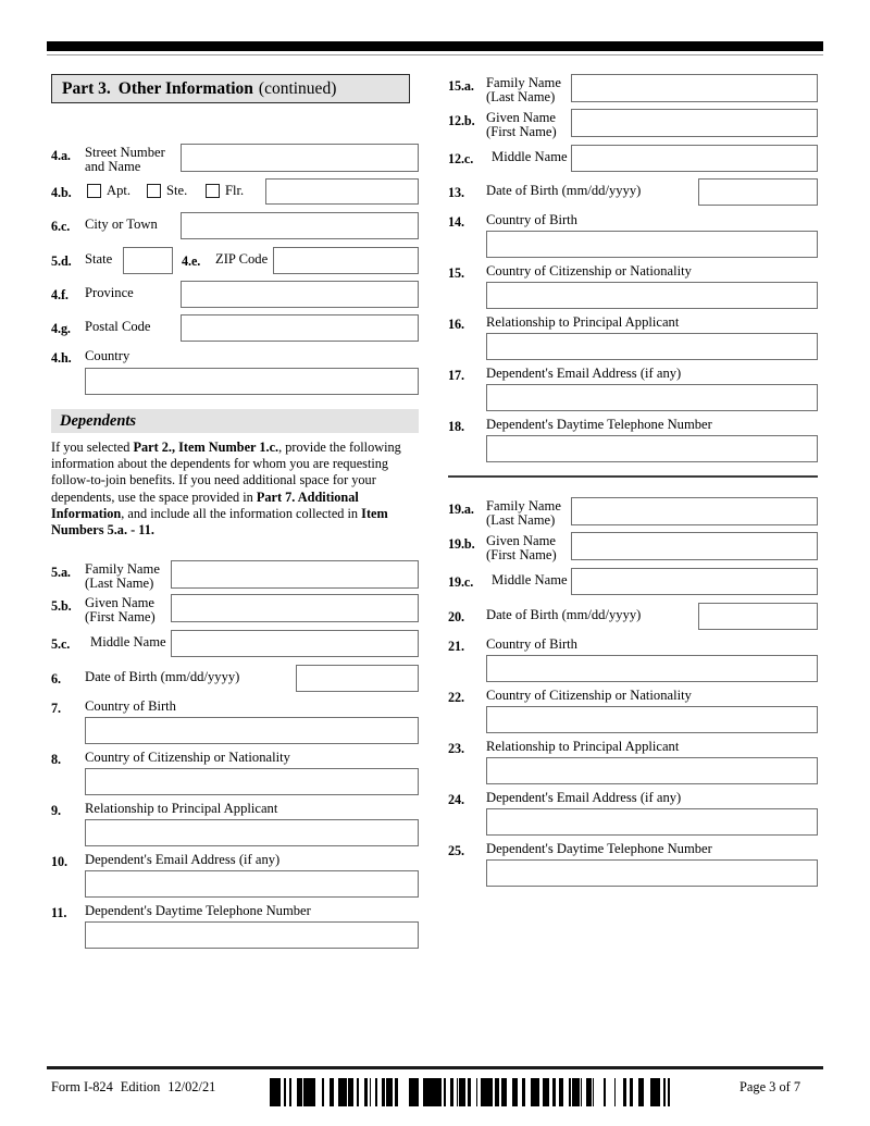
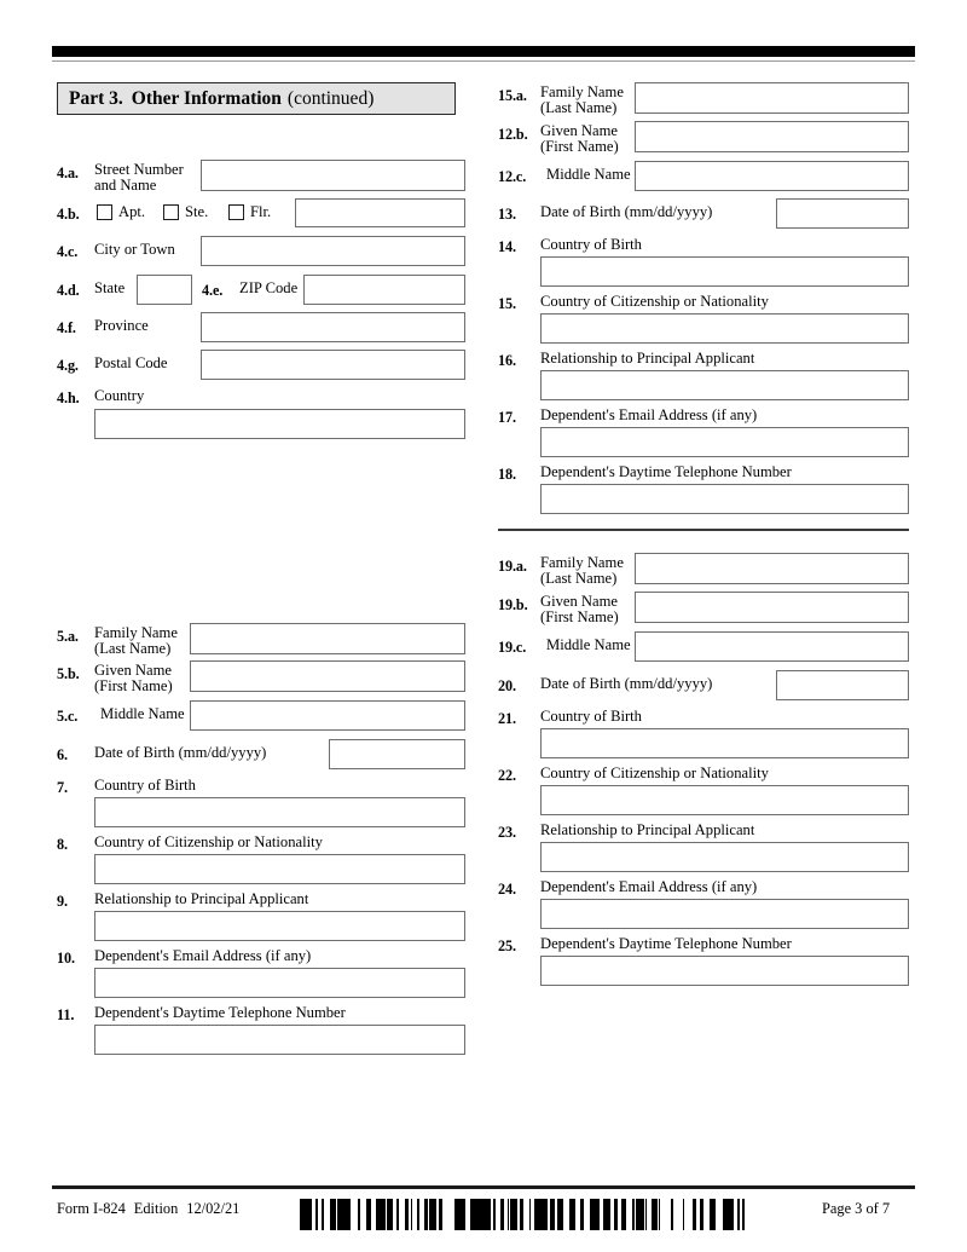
  Part 3.
  Other Information
  (continued)
  4.a.
  Street Number
  and Name
  4.b.
  Apt.
  Ste.
  Flr.
- 6.c.
+ 4.c.
  City or Town
- 5.d.
+ 4.d.
  State
  4.e.
  ZIP Code
  4.f.
  Province
  4.g.
  Postal Code
  4.h.
  Country
- Dependents
- If you selected Part 2., Item Number 1.c., provide the following information about the dependents for whom you are requesting follow-to-join benefits. If you need additional space for your dependents, use the space provided in Part 7. Additional Information, and include all the information collected in Item Numbers 5.a. - 11.
  5.a.
  Family Name
  (Last Name)
  5.b.
  Given Name
  (First Name)
  5.c.
  Middle Name
  6.
  Date of Birth (mm/dd/yyyy)
  7.
  Country of Birth
  8.
  Country of Citizenship or Nationality
  9.
  Relationship to Principal Applicant
  10.
  Dependent's Email Address (if any)
  11.
  Dependent's Daytime Telephone Number
  15.a.
  Family Name
  (Last Name)
  12.b.
  Given Name
  (First Name)
  12.c.
  Middle Name
  13.
  Date of Birth (mm/dd/yyyy)
  14.
  Country of Birth
  15.
  Country of Citizenship or Nationality
  16.
  Relationship to Principal Applicant
  17.
  Dependent's Email Address (if any)
  18.
  Dependent's Daytime Telephone Number
  19.a.
  Family Name
  (Last Name)
  19.b.
  Given Name
  (First Name)
  19.c.
  Middle Name
  20.
  Date of Birth (mm/dd/yyyy)
  21.
  Country of Birth
  22.
  Country of Citizenship or Nationality
  23.
  Relationship to Principal Applicant
  24.
  Dependent's Email Address (if any)
  25.
  Dependent's Daytime Telephone Number
  Form I-824 Edition 12/02/21
  Page 3 of 7
